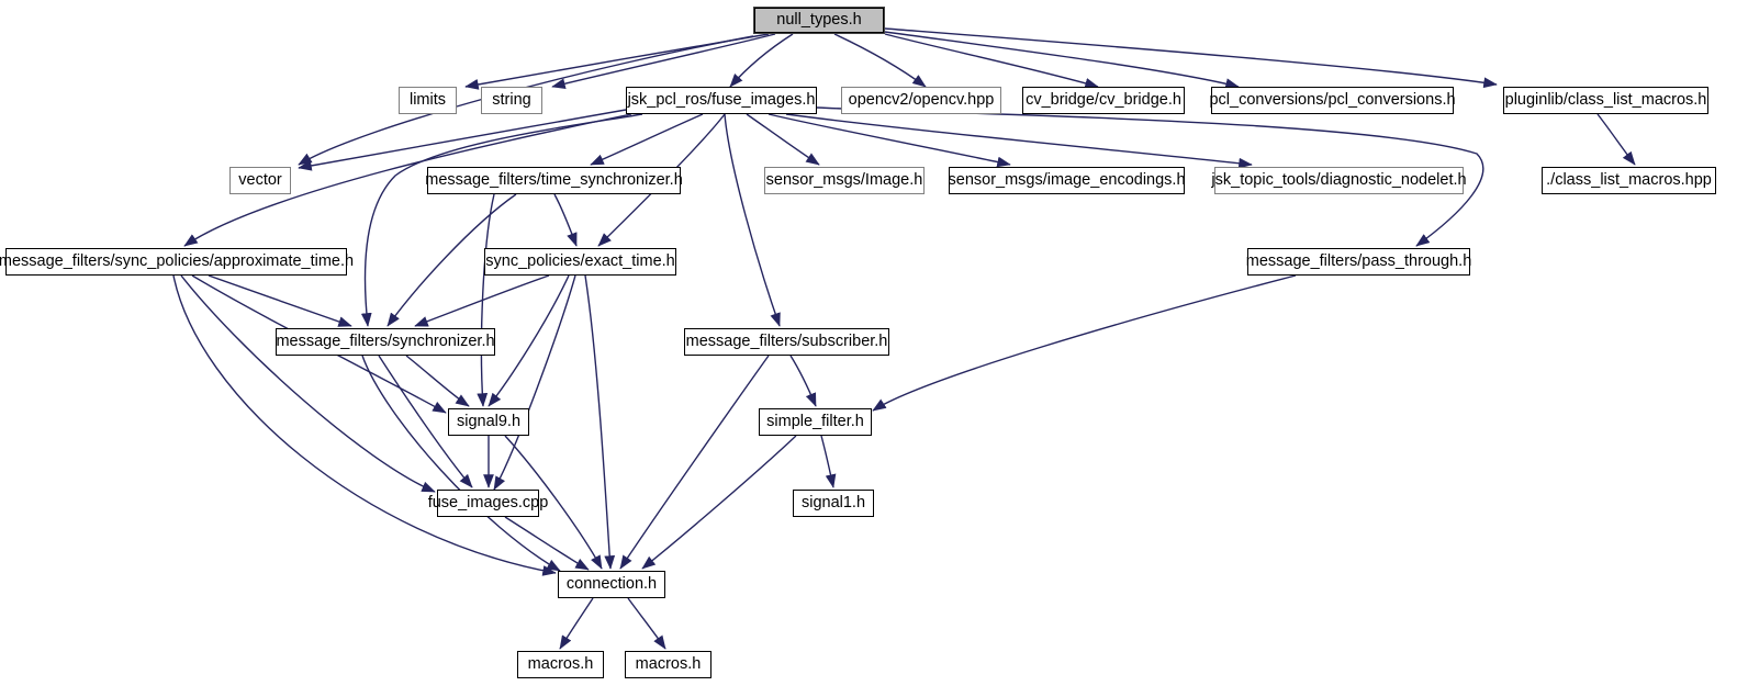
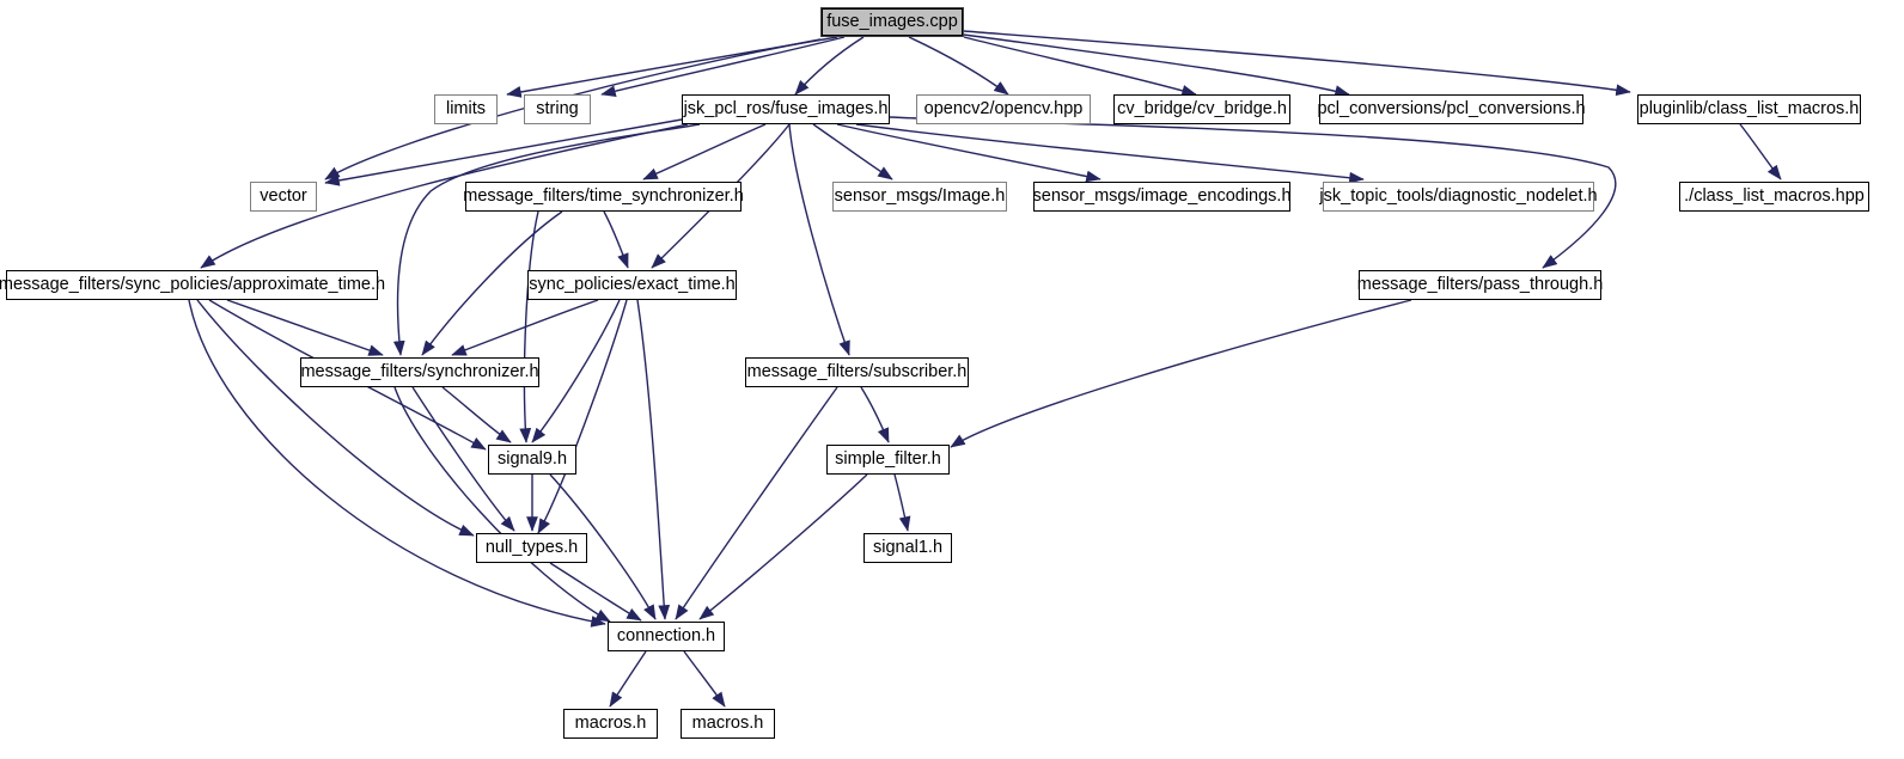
- null_types.h
+ fuse_images.cpp
  limits
  string
  jsk_pcl_ros/fuse_images.h
  opencv2/opencv.hpp
  cv_bridge/cv_bridge.h
  pcl_conversions/pcl_conversions.h
  pluginlib/class_list_macros.h
  vector
  message_filters/time_synchronizer.h
  sensor_msgs/Image.h
  sensor_msgs/image_encodings.h
  jsk_topic_tools/diagnostic_nodelet.h
  ./class_list_macros.hpp
  message_filters/sync_policies/approximate_time.h
  sync_policies/exact_time.h
  message_filters/pass_through.h
  message_filters/synchronizer.h
  message_filters/subscriber.h
  signal9.h
  simple_filter.h
- fuse_images.cpp
+ null_types.h
  signal1.h
  connection.h
  macros.h
  macros.h
